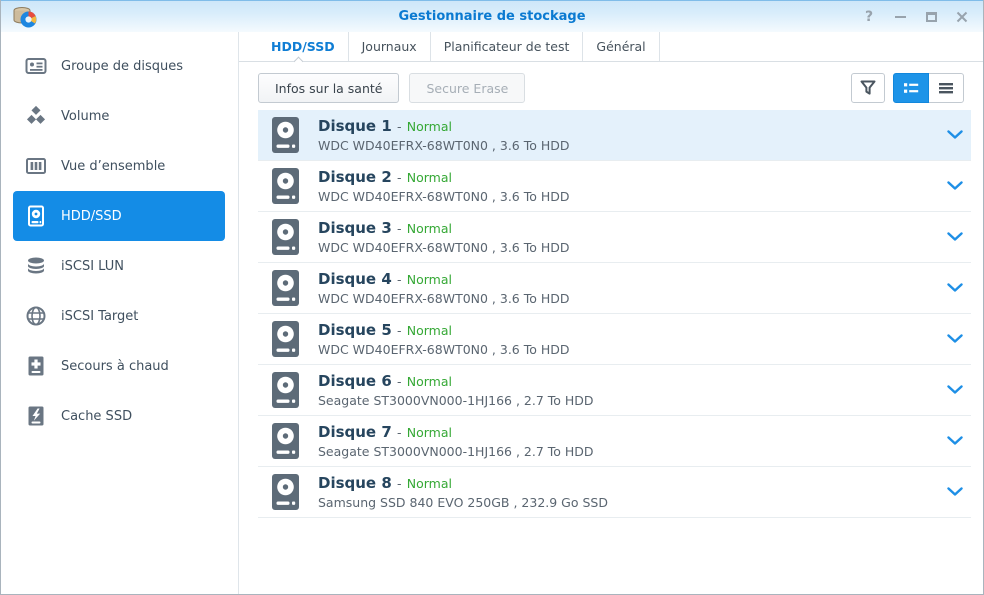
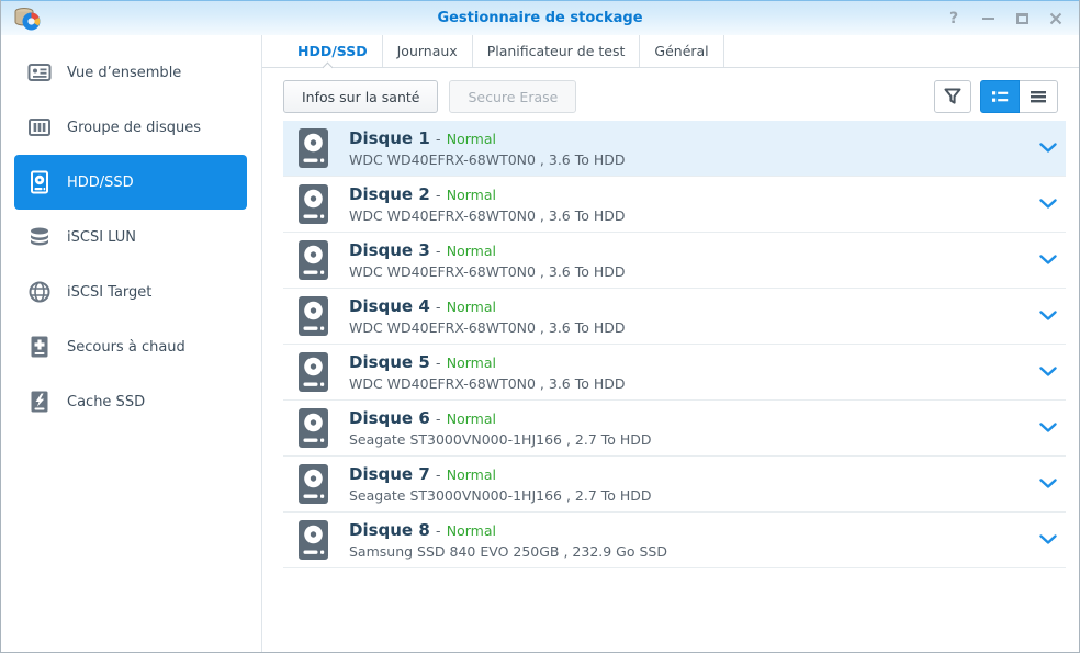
  Gestionnaire de stockage
  ?
- Groupe de disques
+ Vue d’ensemble
- Volume
- Vue d’ensemble
+ Groupe de disques
  HDD/SSD
  iSCSI LUN
  iSCSI Target
  Secours à chaud
  Cache SSD
  HDD/SSD
  Journaux
  Planificateur de test
  Général
  Infos sur la santé
  Secure Erase
  Disque 1 - Normal
  WDC WD40EFRX-68WT0N0 , 3.6 To HDD
  Disque 2 - Normal
  WDC WD40EFRX-68WT0N0 , 3.6 To HDD
  Disque 3 - Normal
  WDC WD40EFRX-68WT0N0 , 3.6 To HDD
  Disque 4 - Normal
  WDC WD40EFRX-68WT0N0 , 3.6 To HDD
  Disque 5 - Normal
  WDC WD40EFRX-68WT0N0 , 3.6 To HDD
  Disque 6 - Normal
  Seagate ST3000VN000-1HJ166 , 2.7 To HDD
  Disque 7 - Normal
  Seagate ST3000VN000-1HJ166 , 2.7 To HDD
  Disque 8 - Normal
  Samsung SSD 840 EVO 250GB , 232.9 Go SSD
